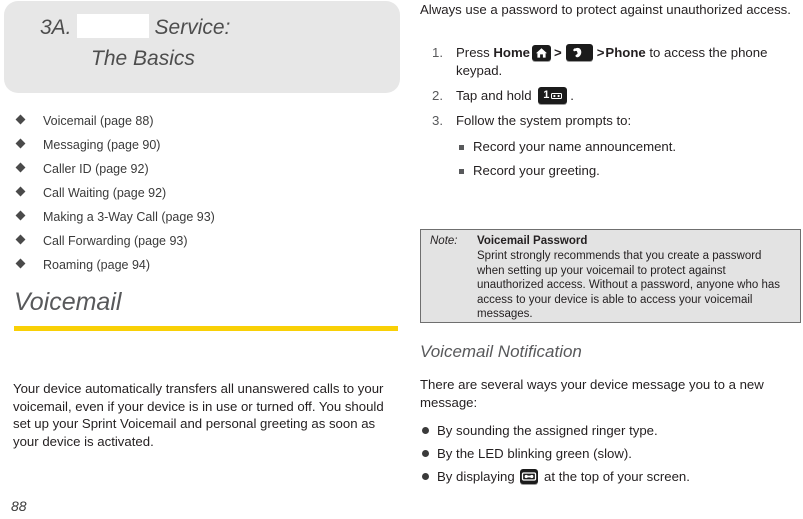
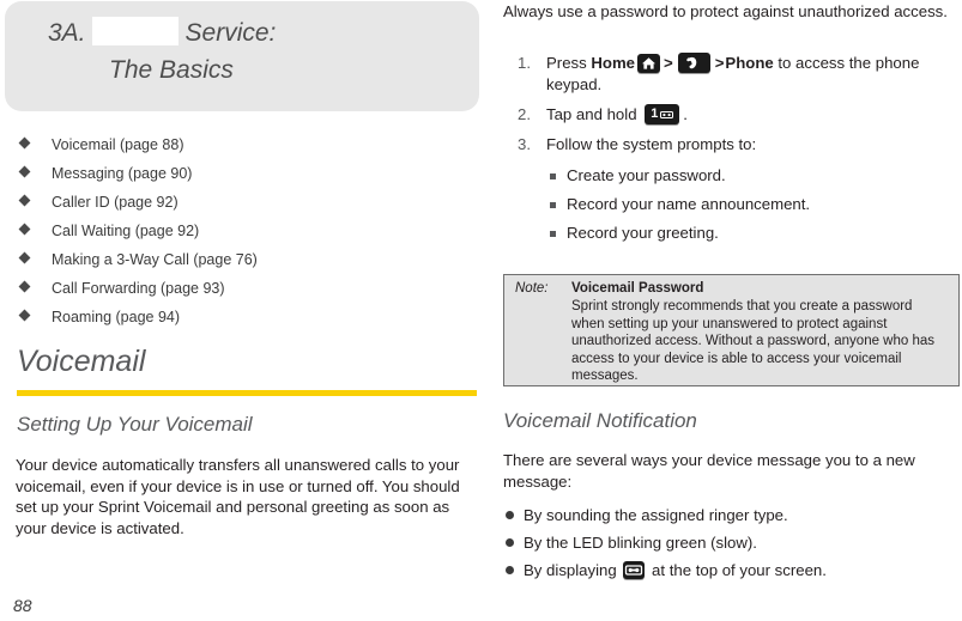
  3A. Service:
  The Basics
  Voicemail (page 88)
  Messaging (page 90)
  Caller ID (page 92)
  Call Waiting (page 92)
- Making a 3-Way Call (page 93)
+ Making a 3-Way Call (page 76)
  Call Forwarding (page 93)
  Roaming (page 94)
  Voicemail
+ Setting Up Your Voicemail
  Your device automatically transfers all unanswered calls to your voicemail, even if your device is in use or turned off. You should set up your Sprint Voicemail and personal greeting as soon as your device is activated.
  88
  Always use a password to protect against unauthorized access.
  1.
  Press Home > >Phone to access the phone keypad.
  2.
  Tap and hold
  1
  .
  3.
  Follow the system prompts to:
+ Create your password.
  Record your name announcement.
  Record your greeting.
  Note:
  Voicemail Password
- Sprint strongly recommends that you create a password when setting up your voicemail to protect against unauthorized access. Without a password, anyone who has access to your device is able to access your voicemail messages.
+ Sprint strongly recommends that you create a password when setting up your unanswered to protect against unauthorized access. Without a password, anyone who has access to your device is able to access your voicemail messages.
  Voicemail Notification
  There are several ways your device message you to a new message:
  By sounding the assigned ringer type.
  By the LED blinking green (slow).
  By displaying at the top of your screen.
